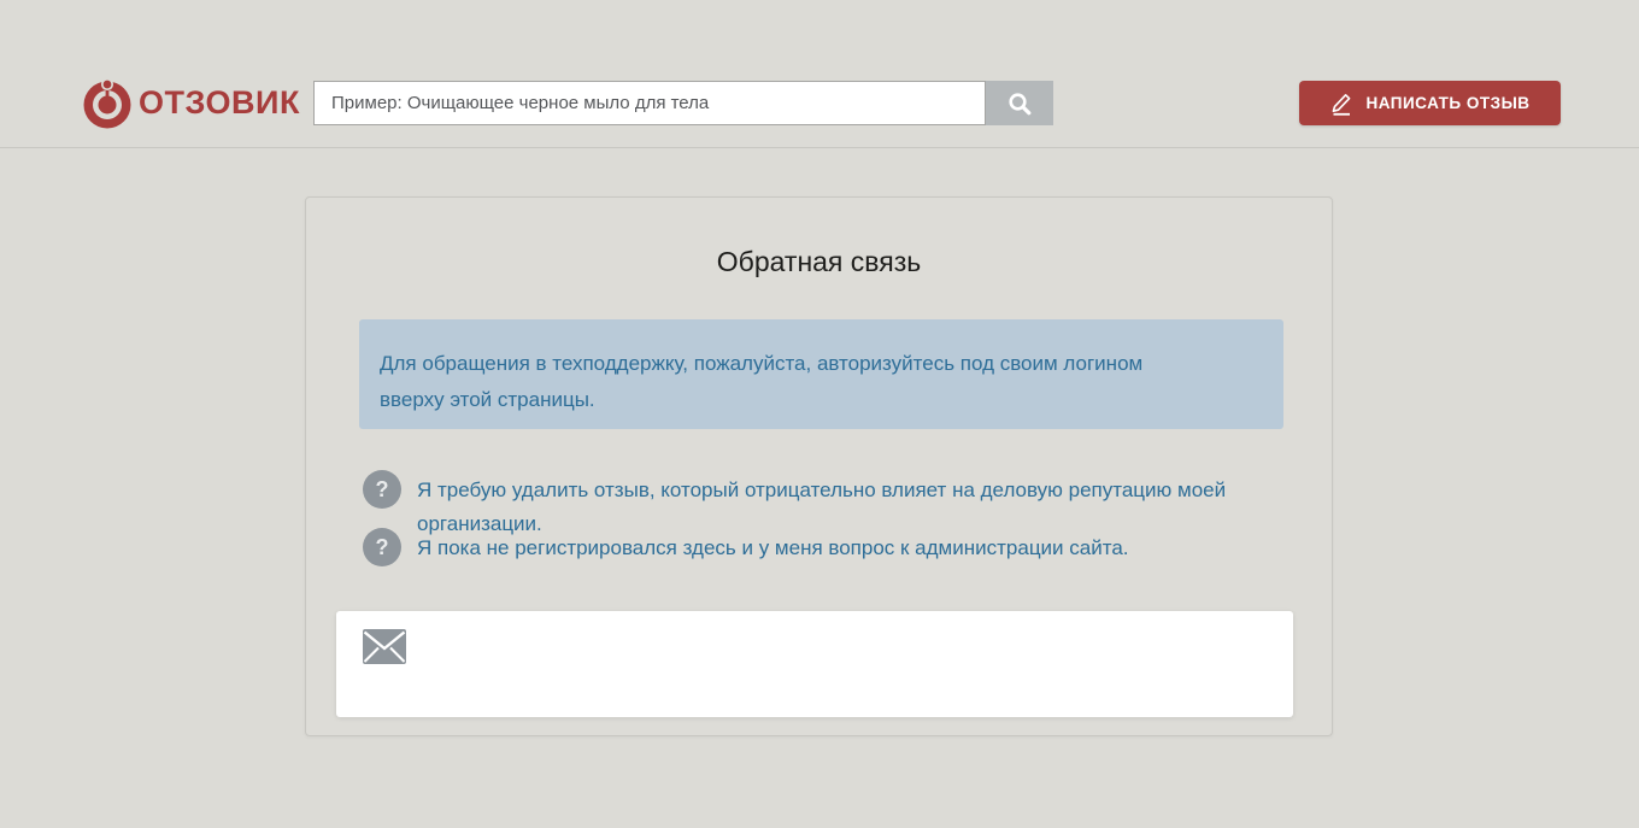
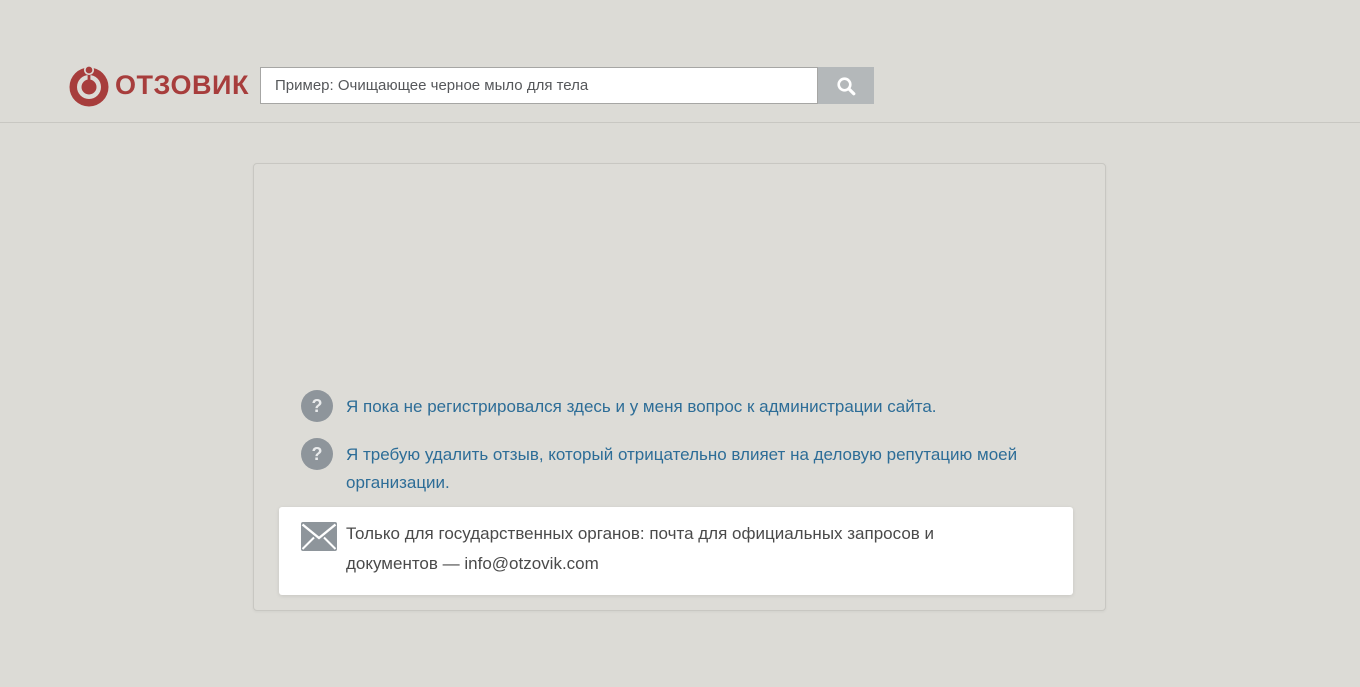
  ОТЗОВИК
  Пример: Очищающее черное мыло для тела
- НАПИСАТЬ ОТЗЫВ
- Обратная связь
- Для обращения в техподдержку, пожалуйста, авторизуйтесь под своим логином вверху этой страницы.
  ?
- Я требую удалить отзыв, который отрицательно влияет на деловую репутацию моей организации.
+ Я пока не регистрировался здесь и у меня вопрос к администрации сайта.
  ?
- Я пока не регистрировался здесь и у меня вопрос к администрации сайта.
+ Я требую удалить отзыв, который отрицательно влияет на деловую репутацию моей организации.
+ Только для государственных органов: почта для официальных запросов и документов — info@otzovik.com
